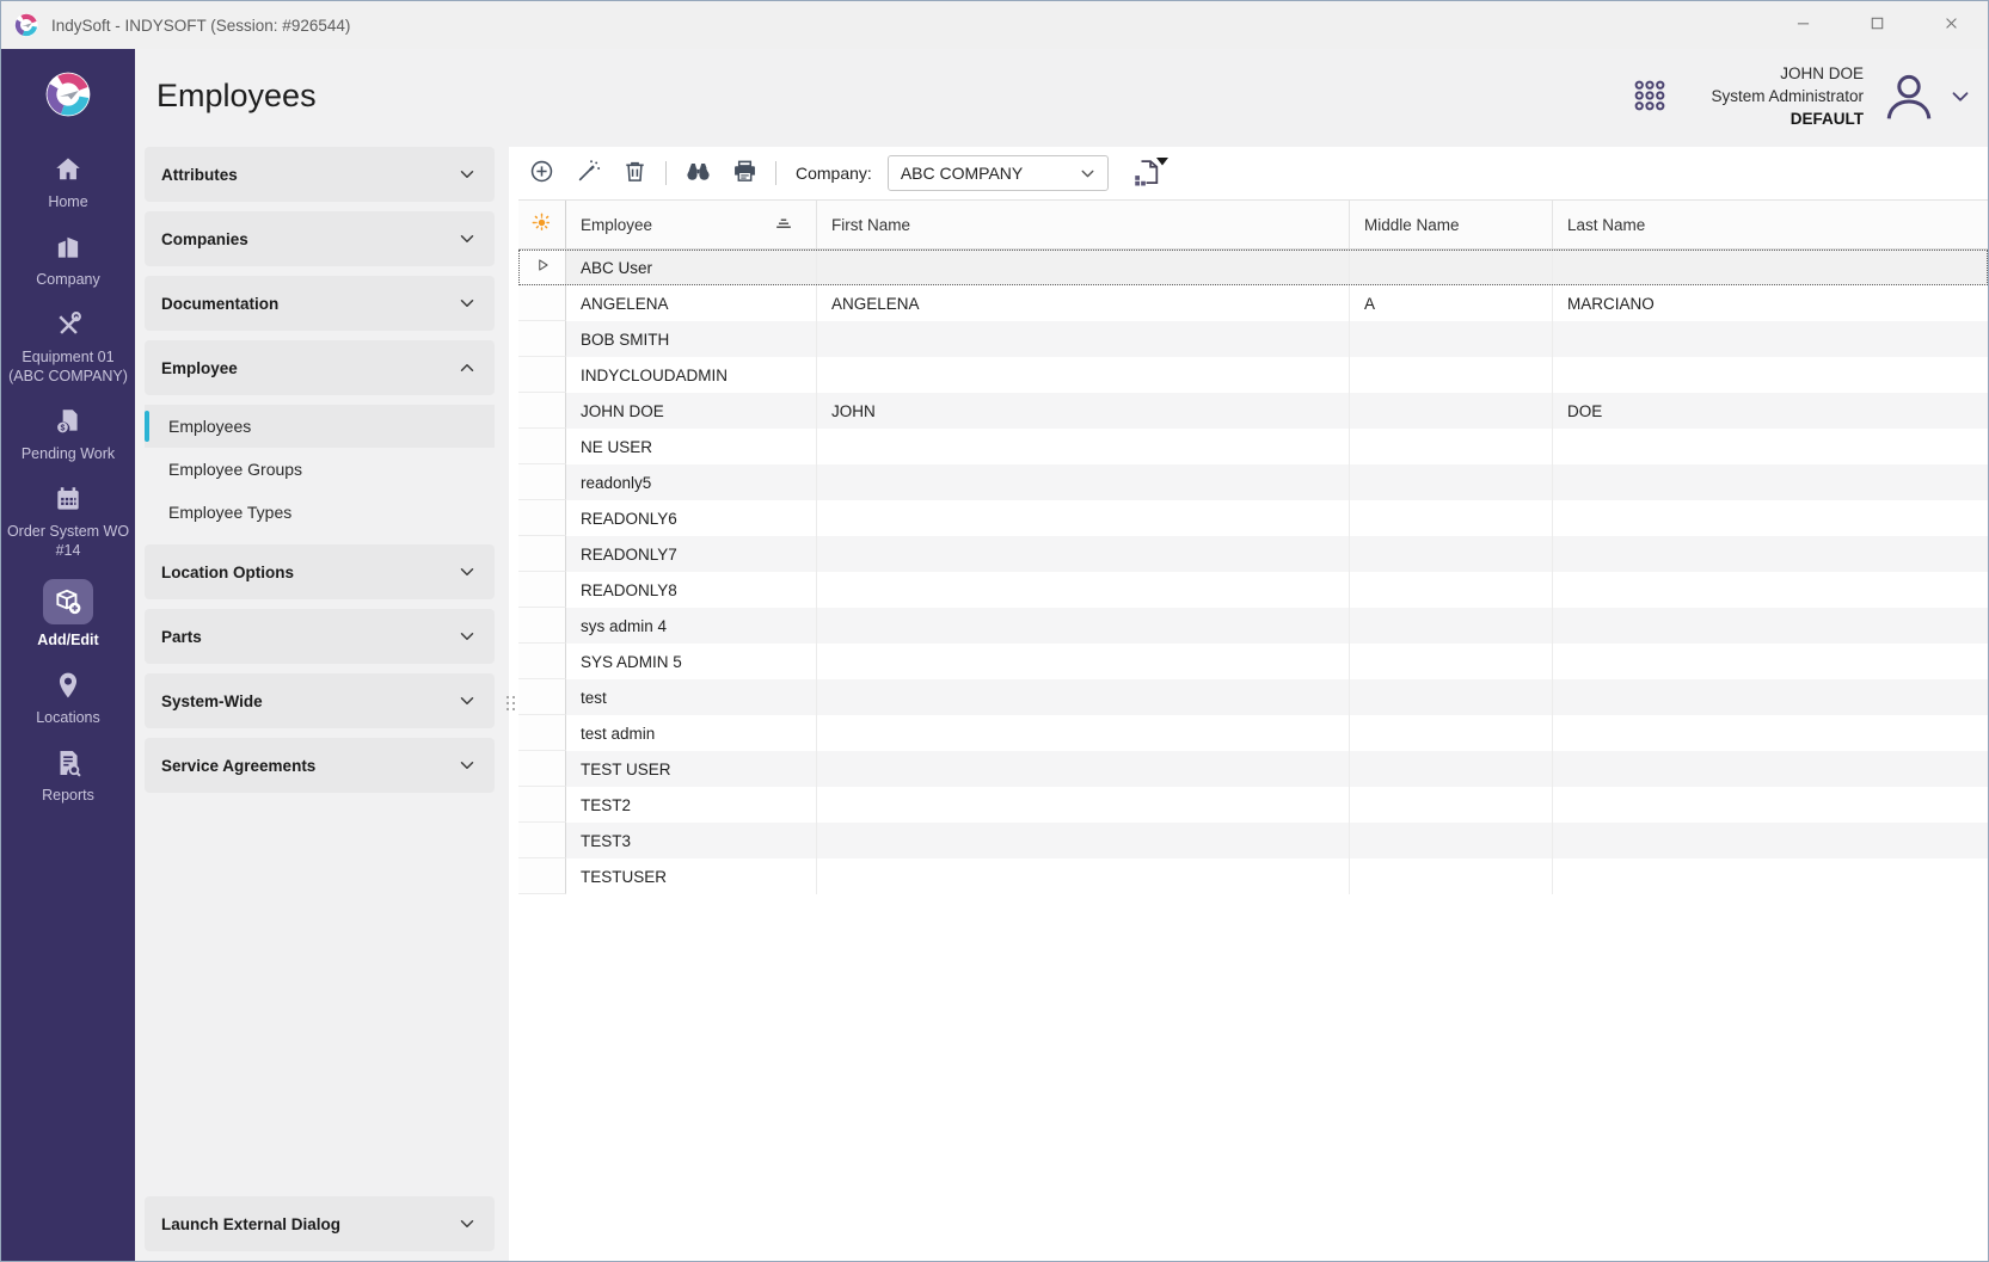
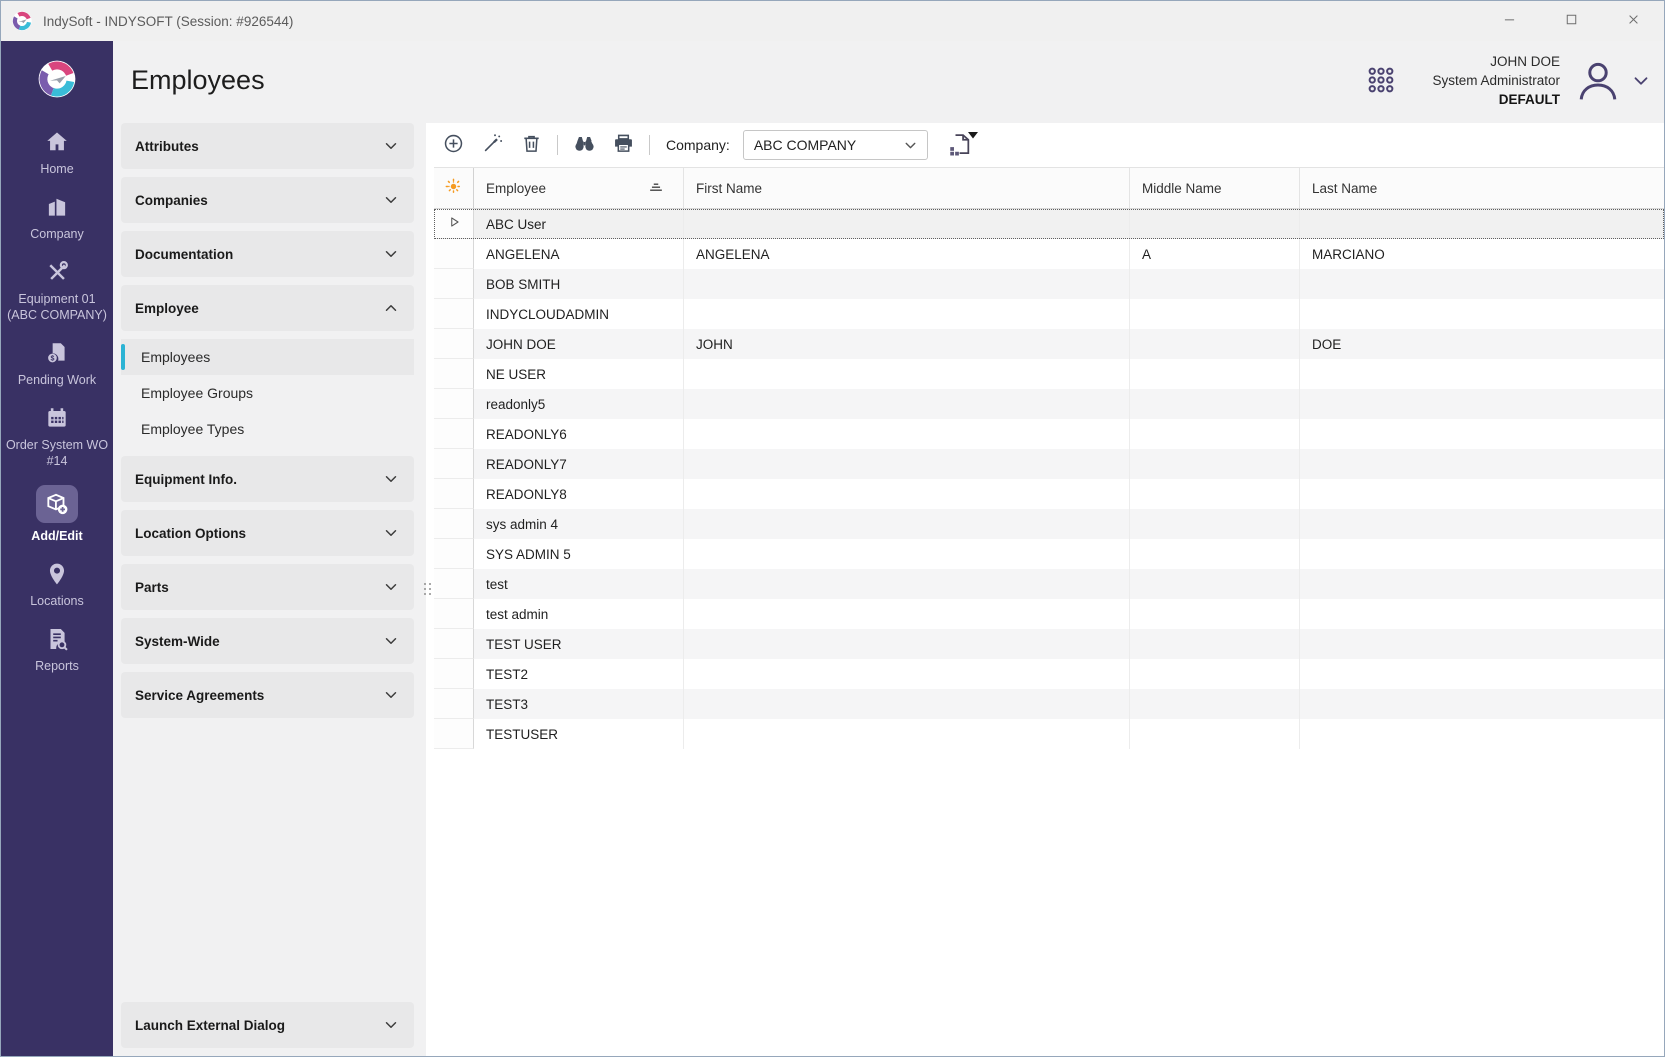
  IndySoft - INDYSOFT (Session: #926544)
  Home
  Company
  Equipment 01 (ABC COMPANY)
  Pending Work
  Order System WO #14
  Add/Edit
  Locations
  Reports
  Employees
  JOHN DOE
  System Administrator
  DEFAULT
  Attributes
  Companies
  Documentation
  Employee
  Employees
  Employee Groups
  Employee Types
+ Equipment Info.
  Location Options
  Parts
  System-Wide
  Service Agreements
  Launch External Dialog
  Company:
  ABC COMPANY
  Employee
  First Name
  Middle Name
  Last Name
  ABC User
  ANGELENA
  ANGELENA
  A
  MARCIANO
  BOB SMITH
  INDYCLOUDADMIN
  JOHN DOE
  JOHN
  DOE
  NE USER
  readonly5
  READONLY6
  READONLY7
  READONLY8
  sys admin 4
  SYS ADMIN 5
  test
  test admin
  TEST USER
  TEST2
  TEST3
  TESTUSER
